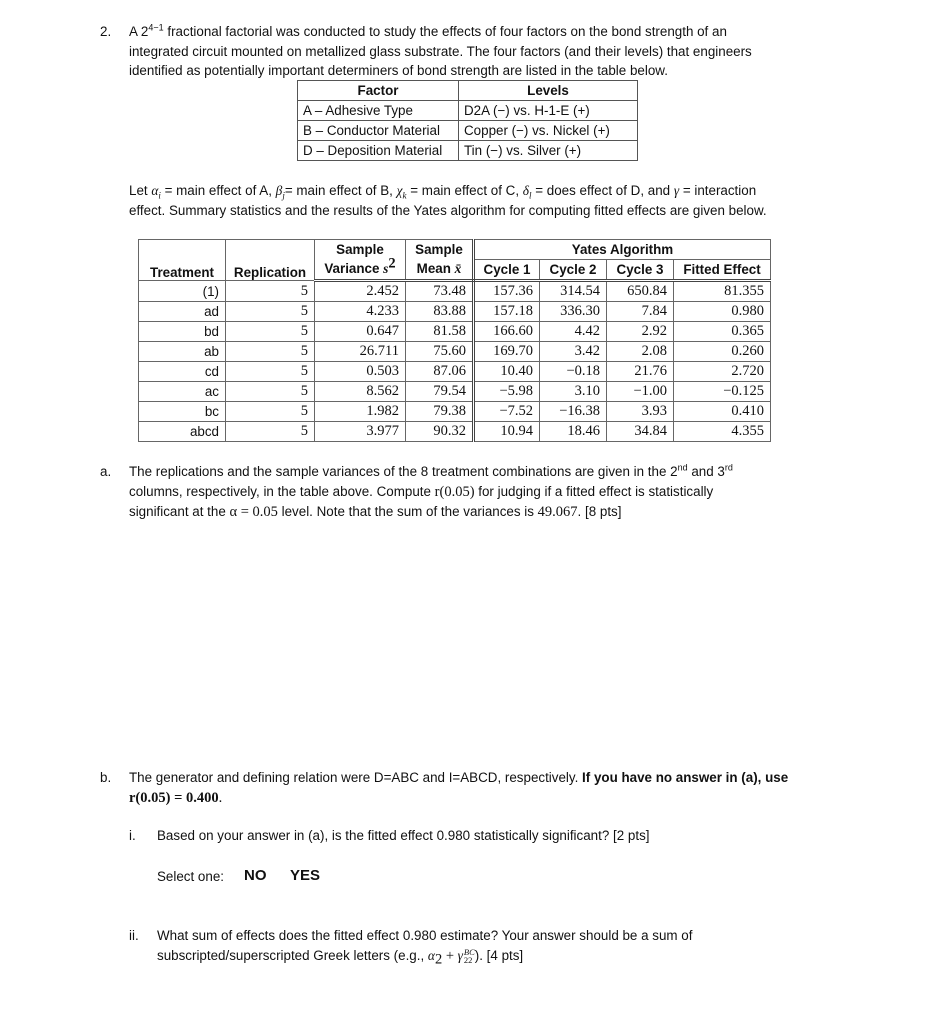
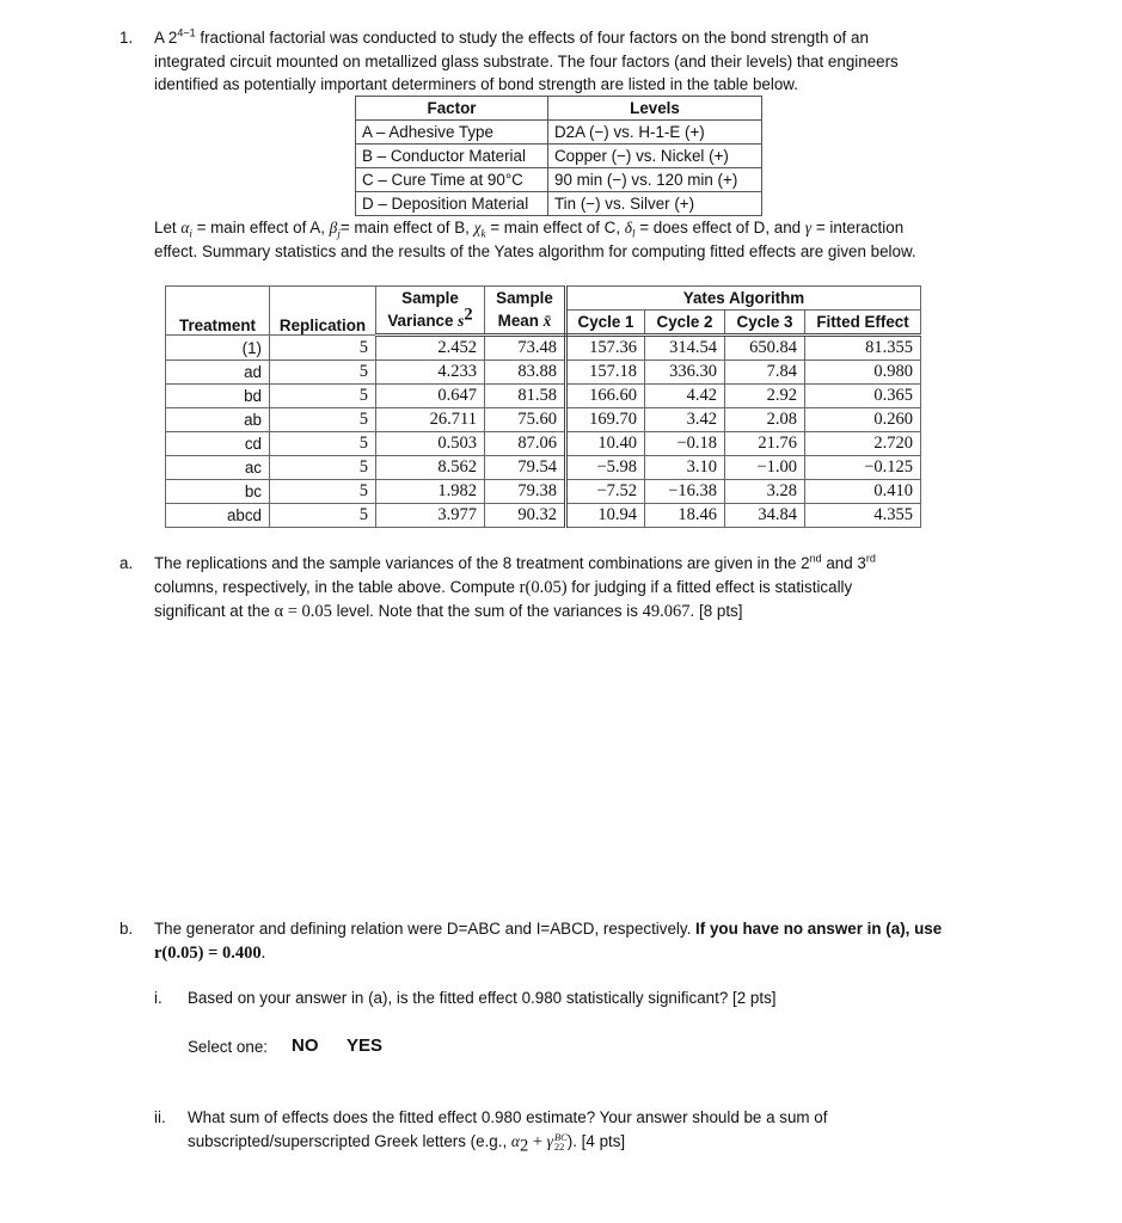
- 2.
+ 1.
  A 24−1 fractional factorial was conducted to study the effects of four factors on the bond strength of an
  integrated circuit mounted on metallized glass substrate. The four factors (and their levels) that engineers
  identified as potentially important determiners of bond strength are listed in the table below.
  Factor	Levels
  A – Adhesive Type	D2A (−) vs. H-1-E (+)
  B – Conductor Material	Copper (−) vs. Nickel (+)
+ C – Cure Time at 90°C	90 min (−) vs. 120 min (+)
  D – Deposition Material	Tin (−) vs. Silver (+)
  Let αi = main effect of A, βj= main effect of B, χk = main effect of C, δl = does effect of D, and γ = interaction
  effect. Summary statistics and the results of the Yates algorithm for computing fitted effects are given below.
  Treatment	Replication	Sample	Sample	Yates Algorithm
  Variance s2	Mean x̄	Cycle 1	Cycle 2	Cycle 3	Fitted Effect
  (1)	5	2.452	73.48	157.36	314.54	650.84	81.355
  ad	5	4.233	83.88	157.18	336.30	7.84	0.980
  bd	5	0.647	81.58	166.60	4.42	2.92	0.365
  ab	5	26.711	75.60	169.70	3.42	2.08	0.260
  cd	5	0.503	87.06	10.40	−0.18	21.76	2.720
  ac	5	8.562	79.54	−5.98	3.10	−1.00	−0.125
- bc	5	1.982	79.38	−7.52	−16.38	3.93	0.410
+ bc	5	1.982	79.38	−7.52	−16.38	3.28	0.410
  abcd	5	3.977	90.32	10.94	18.46	34.84	4.355
  a.
  The replications and the sample variances of the 8 treatment combinations are given in the 2nd and 3rd
  columns, respectively, in the table above. Compute r(0.05) for judging if a fitted effect is statistically
  significant at the α = 0.05 level. Note that the sum of the variances is 49.067. [8 pts]
  b.
  The generator and defining relation were D=ABC and I=ABCD, respectively. If you have no answer in (a), use
  r(0.05) = 0.400.
  i.
  Based on your answer in (a), is the fitted effect 0.980 statistically significant? [2 pts]
  Select one:
  NO
  YES
  ii.
  What sum of effects does the fitted effect 0.980 estimate? Your answer should be a sum of
  subscripted/superscripted Greek letters (e.g., α2 + γ
  BC
  22
  ). [4 pts]
